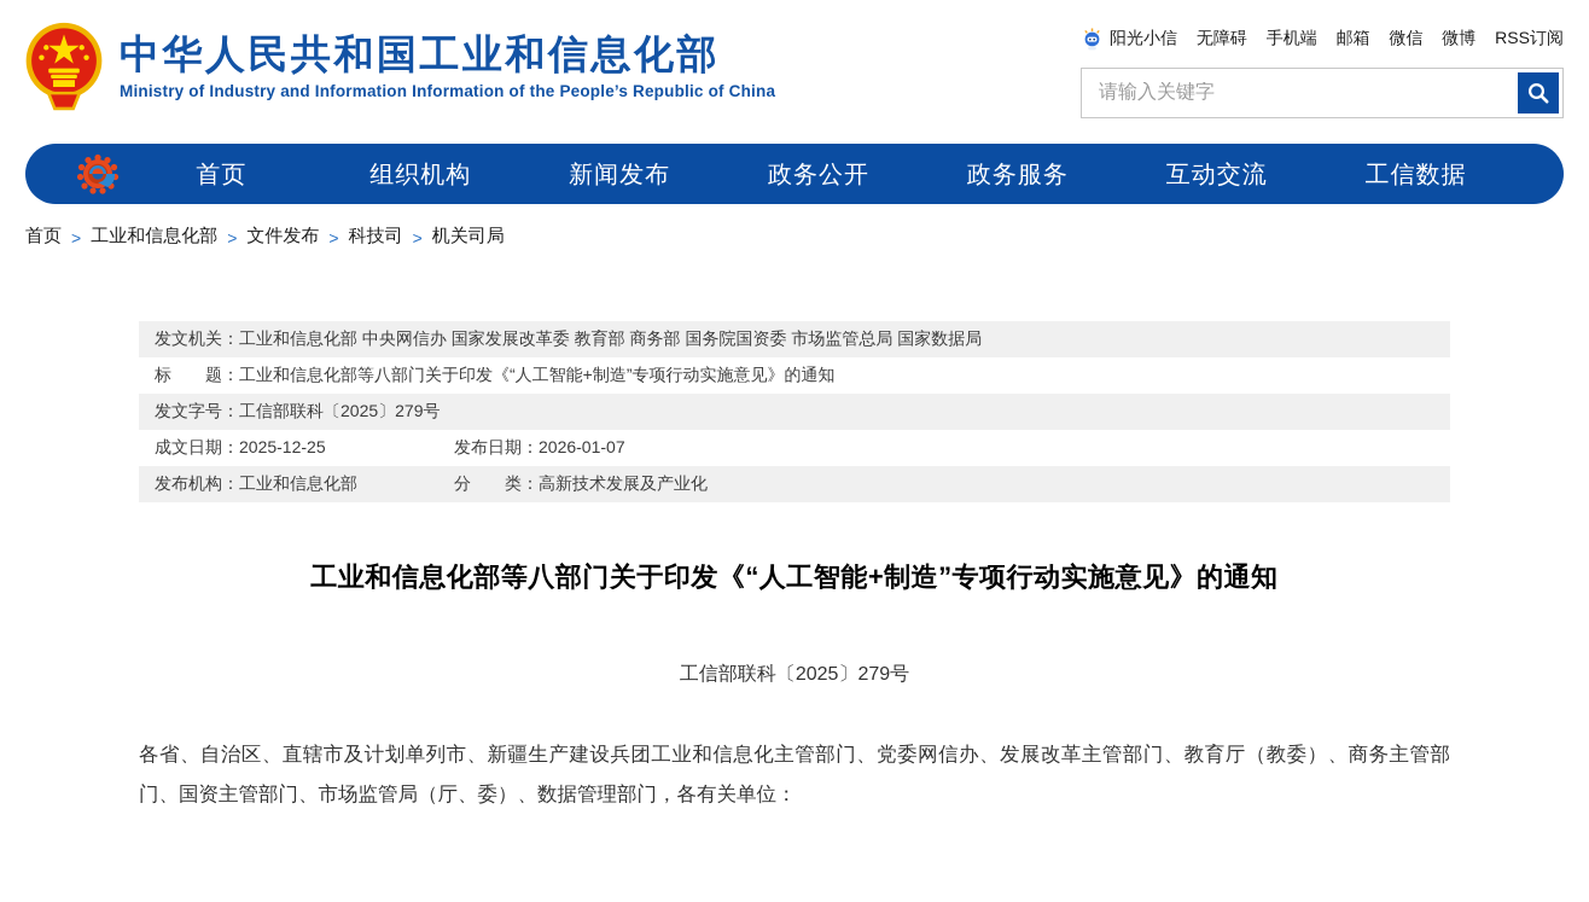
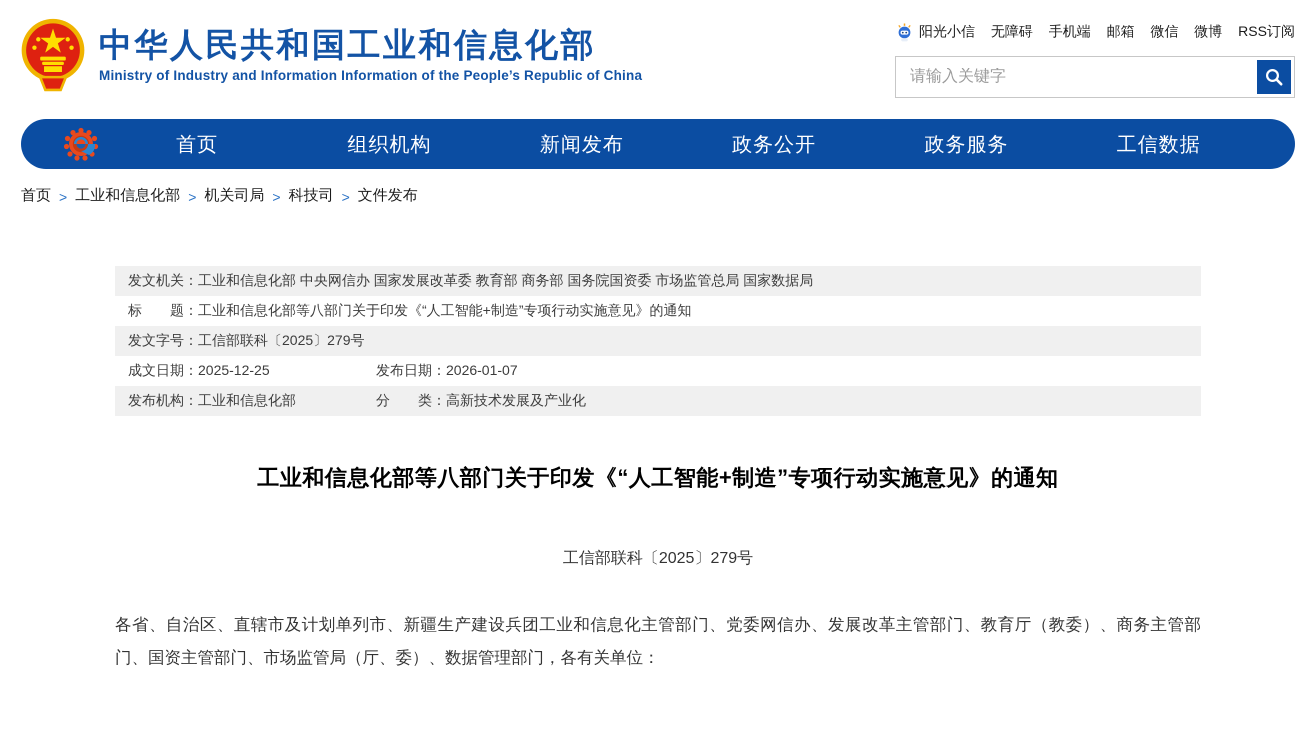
  中华人民共和国工业和信息化部
  Ministry of Industry and Information Information of the People’s Republic of China
  阳光小信
  无障碍
  手机端
  邮箱
  微信
  微博
  RSS订阅
  请输入关键字
  首页
  组织机构
  新闻发布
  政务公开
  政务服务
- 互动交流
  工信数据
  首页
  >
  工业和信息化部
  >
- 文件发布
+ 机关司局
  >
  科技司
  >
- 机关司局
+ 文件发布
  发文机关：
  工业和信息化部 中央网信办 国家发展改革委 教育部 商务部 国务院国资委 市场监管总局 国家数据局
  标 题：
  工业和信息化部等八部门关于印发《“人工智能+制造”专项行动实施意见》的通知
  发文字号：
  工信部联科〔2025〕279号
  成文日期：
  2025-12-25
  发布日期：
  2026-01-07
  发布机构：
  工业和信息化部
  分 类：
  高新技术发展及产业化
  工业和信息化部等八部门关于印发《“人工智能+制造”专项行动实施意见》的通知
  工信部联科〔2025〕279号
  各省、自治区、直辖市及计划单列市、新疆生产建设兵团工业和信息化主管部门、党委网信办、发展改革主管部门、教育厅（教委）、商务主管部门、国资主管部门、市场监管局（厅、委）、数据管理部门，各有关单位：
